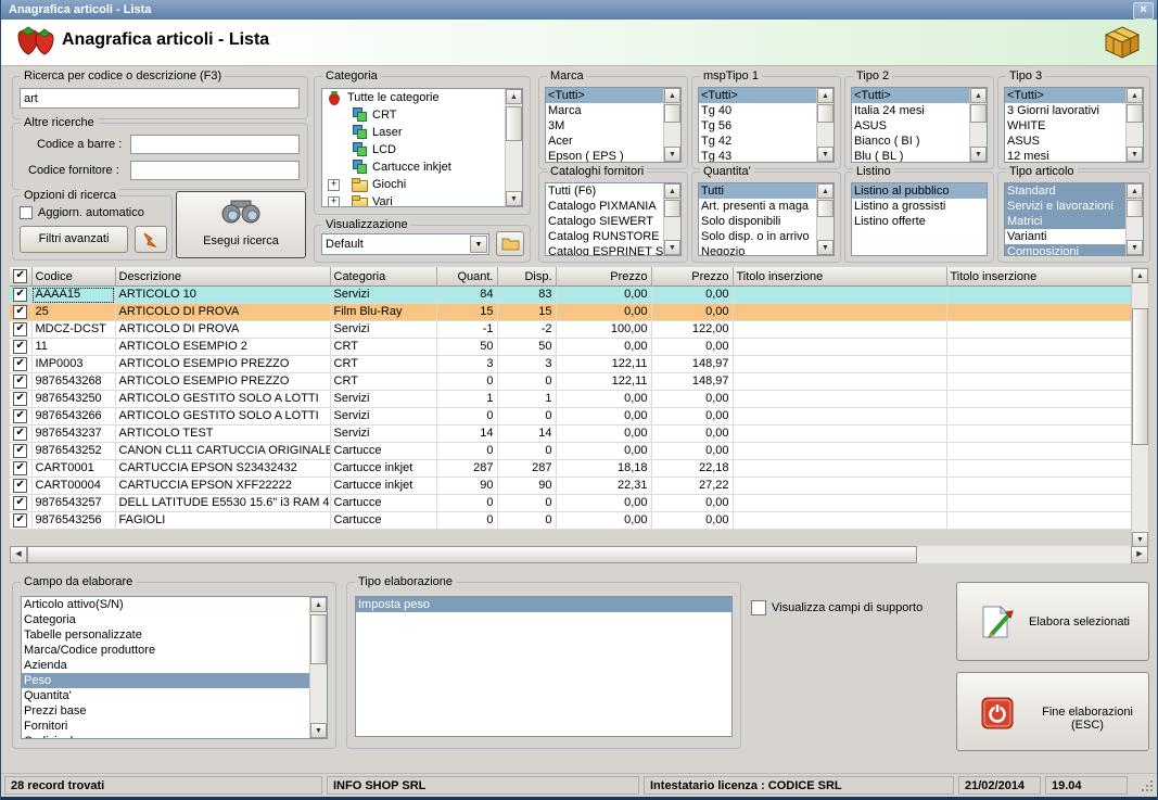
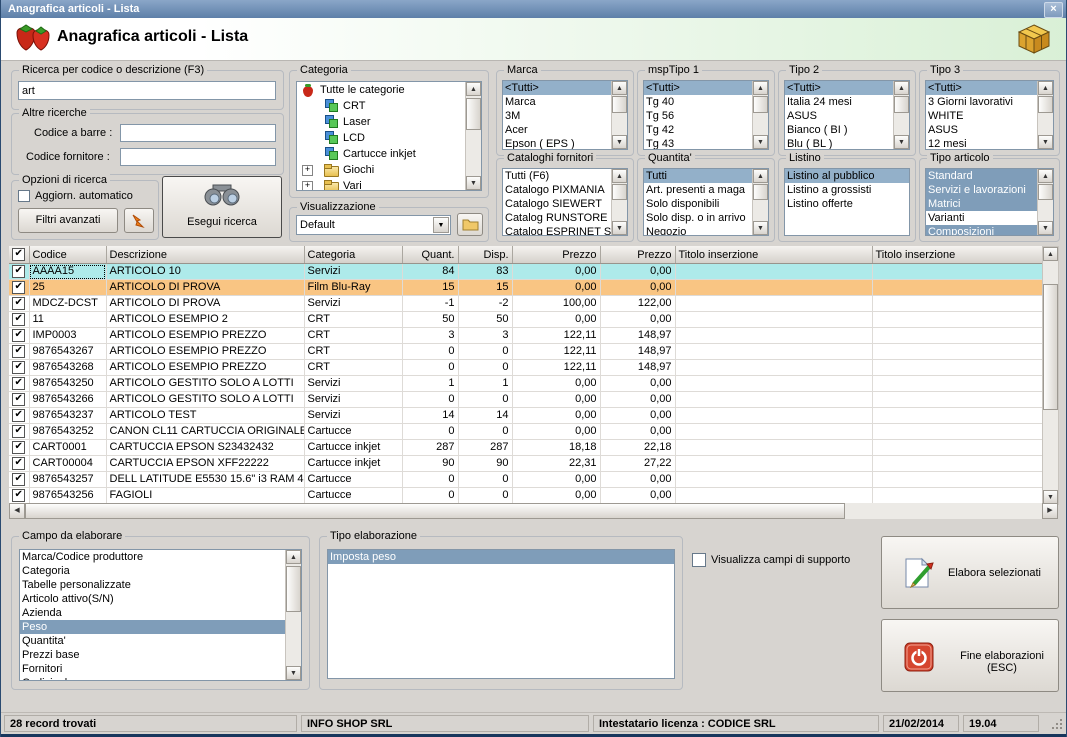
  Anagrafica articoli - Lista
  ×
  Anagrafica articoli - Lista
  Ricerca per codice o descrizione (F3)
  art
  Altre ricerche
  Codice a barre :
  Codice fornitore :
  Opzioni di ricerca
  Aggiorn. automatico
  Filtri avanzati
  Esegui ricerca
  Categoria
  Tutte le categorie
  CRT
  Laser
  LCD
  Cartucce inkjet
  +
  Giochi
  +
  Vari
  Visualizzazione
  Default
  Marca
  <Tutti>
  Marca
  3M
  Acer
  Epson ( EPS )
  Cataloghi fornitori
  Tutti (F6)
  Catalogo PIXMANIA
  Catalogo SIEWERT
  Catalog RUNSTORE
  Catalog ESPRINET S
  mspTipo 1
  <Tutti>
  Tg 40
  Tg 56
  Tg 42
  Tg 43
  Quantita'
  Tutti
  Art. presenti a maga
  Solo disponibili
  Solo disp. o in arrivo
  Negozio
  Tipo 2
  <Tutti>
  Italia 24 mesi
  ASUS
  Bianco ( BI )
  Blu ( BL )
  Listino
  Listino al pubblico
  Listino a grossisti
  Listino offerte
  Tipo 3
  <Tutti>
  3 Giorni lavorativi
  WHITE
  ASUS
  12 mesi
  Tipo articolo
  Standard
  Servizi e lavorazioni
  Matrici
  Varianti
  Composizioni
  ✔	Codice	Descrizione	Categoria	Quant.	Disp.	Prezzo	Prezzo	Titolo inserzione	Titolo inserzione
  ✔	AAAA15	ARTICOLO 10	Servizi	84	83	0,00	0,00
  ✔	25	ARTICOLO DI PROVA	Film Blu-Ray	15	15	0,00	0,00
  ✔	MDCZ-DCST	ARTICOLO DI PROVA	Servizi	-1	-2	100,00	122,00
  ✔	11	ARTICOLO ESEMPIO 2	CRT	50	50	0,00	0,00
  ✔	IMP0003	ARTICOLO ESEMPIO PREZZO	CRT	3	3	122,11	148,97
+ ✔	9876543267	ARTICOLO ESEMPIO PREZZO	CRT	0	0	122,11	148,97
  ✔	9876543268	ARTICOLO ESEMPIO PREZZO	CRT	0	0	122,11	148,97
  ✔	9876543250	ARTICOLO GESTITO SOLO A LOTTI	Servizi	1	1	0,00	0,00
  ✔	9876543266	ARTICOLO GESTITO SOLO A LOTTI	Servizi	0	0	0,00	0,00
  ✔	9876543237	ARTICOLO TEST	Servizi	14	14	0,00	0,00
  ✔	9876543252	CANON CL11 CARTUCCIA ORIGINALE	Cartucce	0	0	0,00	0,00
  ✔	CART0001	CARTUCCIA EPSON S23432432	Cartucce inkjet	287	287	18,18	22,18
  ✔	CART00004	CARTUCCIA EPSON XFF22222	Cartucce inkjet	90	90	22,31	27,22
  ✔	9876543257	DELL LATITUDE E5530 15.6" i3 RAM 4	Cartucce	0	0	0,00	0,00
  ✔	9876543256	FAGIOLI	Cartucce	0	0	0,00	0,00
  Campo da elaborare
- Articolo attivo(S/N)
+ Marca/Codice produttore
  Categoria
  Tabelle personalizzate
- Marca/Codice produttore
+ Articolo attivo(S/N)
  Azienda
  Peso
  Quantita'
  Prezzi base
  Fornitori
  Tipo elaborazione
  Imposta peso
  Visualizza campi di supporto
  Elabora selezionati
  Fine elaborazioni (ESC)
  28 record trovati
  INFO SHOP SRL
  Intestatario licenza : CODICE SRL
  21/02/2014
  19.04
